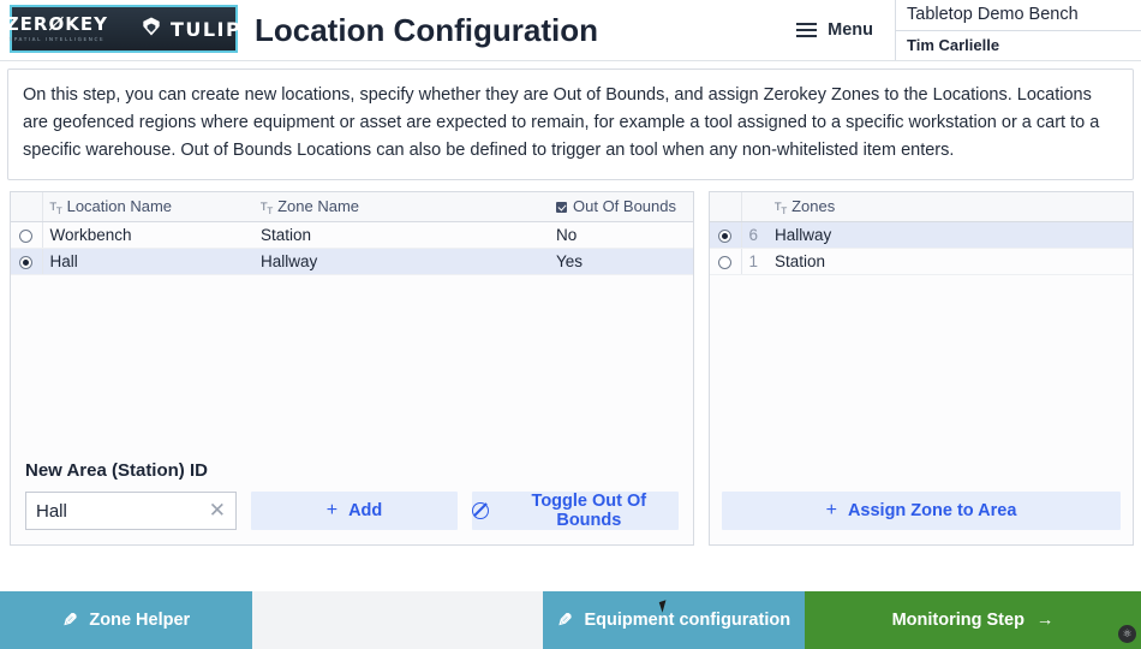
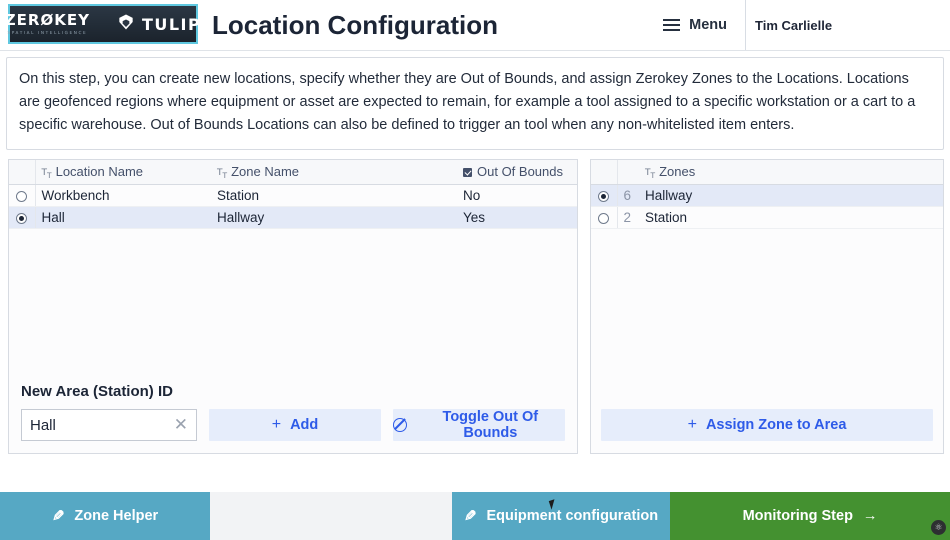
  ZERØKEY
  TULIP
  Location Configuration
  Menu
- Tabletop Demo Bench
  Tim Carlielle
  On this step, you can create new locations, specify whether they are Out of Bounds, and assign Zerokey Zones to the Locations. Locations are geofenced regions where equipment or asset are expected to remain, for example a tool assigned to a specific workstation or a cart to a specific warehouse. Out of Bounds Locations can also be defined to trigger an tool when any non-whitelisted item enters.
  	TT Location Name	TT Zone Name	Out Of Bounds
  	Workbench	Station	No
  	Hall	Hallway	Yes
  New Area (Station) ID
  Hall
  ✕
  +
  Add
  Toggle Out Of Bounds
  		TT Zones
  	6	Hallway
- 	1	Station
+ 	2	Station
  +
  Assign Zone to Area
  Zone Helper
  Equipment configuration
  Monitoring Step
  →
  ⚛
